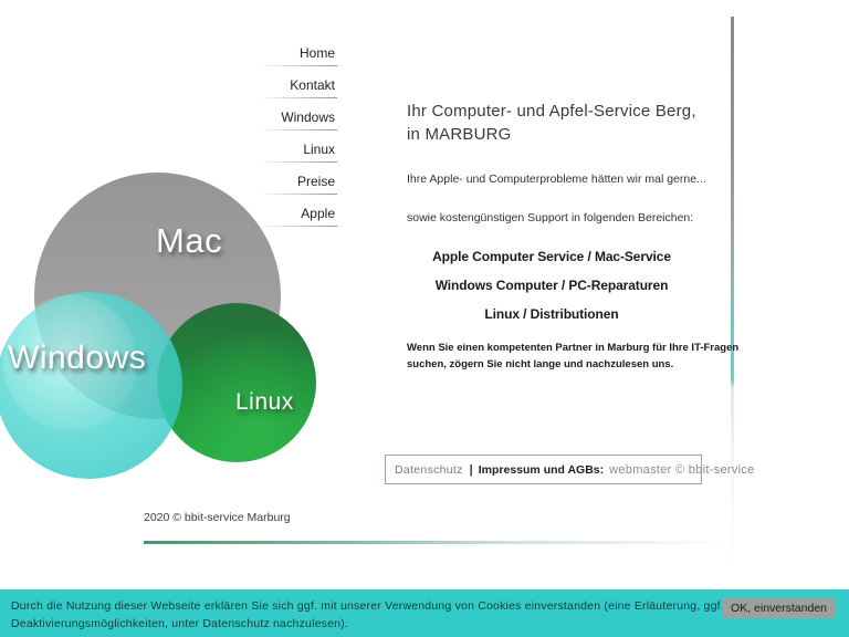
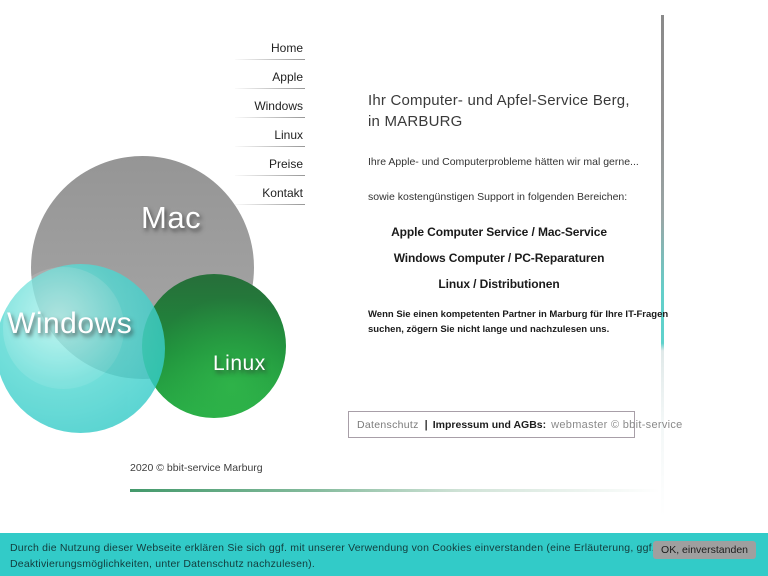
  Home
- Kontakt
+ Apple
  Windows
  Linux
  Preise
- Apple
+ Kontakt
  Mac
  Windows
  Linux
  Ihr Computer- und Apfel-Service Berg,
  in MARBURG
  Ihre Apple- und Computerprobleme hätten wir mal gerne...
  sowie kostengünstigen Support in folgenden Bereichen:
  Apple Computer Service / Mac-Service
  Windows Computer / PC-Reparaturen
  Linux / Distributionen
  Wenn Sie einen kompetenten Partner in Marburg für Ihre IT-Fragen
  suchen, zögern Sie nicht lange und nachzulesen uns.
  Datenschutz
  |
  Impressum und AGBs:
  webmaster © bbit-service
  2020 © bbit-service Marburg
  Durch die Nutzung dieser Webseite erklären Sie sich ggf. mit unserer Verwendung von Cookies einverstanden (eine Erläuterung, ggf
  Deaktivierungsmöglichkeiten, unter Datenschutz nachzulesen).
  OK, einverstanden
